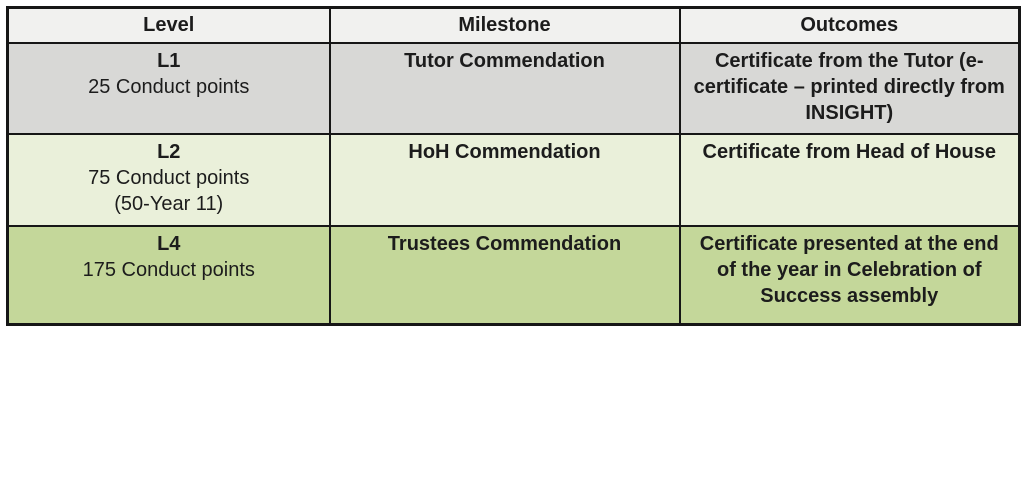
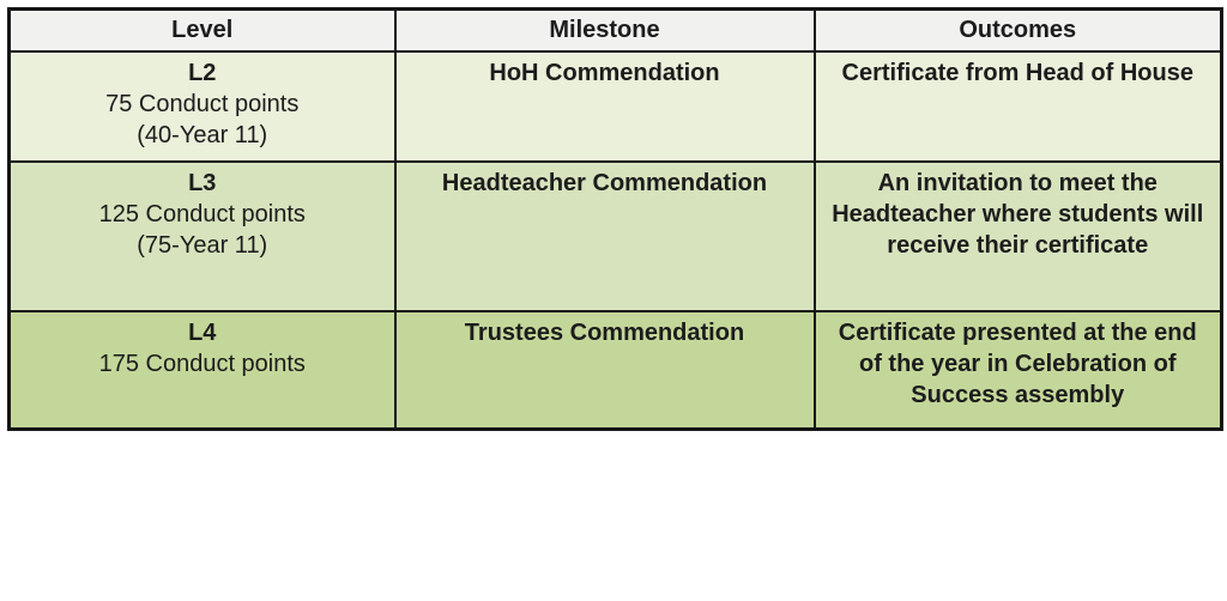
  Level	Milestone	Outcomes
- L1 25 Conduct points	Tutor Commendation	Certificate from the Tutor (e-certificate – printed directly from INSIGHT)
- L2 75 Conduct points (50-Year 11)	HoH Commendation	Certificate from Head of House
+ L2 75 Conduct points (40-Year 11)	HoH Commendation	Certificate from Head of House
+ L3 125 Conduct points (75-Year 11)	Headteacher Commendation	An invitation to meet the Headteacher where students will receive their certificate
  L4 175 Conduct points	Trustees Commendation	Certificate presented at the end of the year in Celebration of Success assembly
